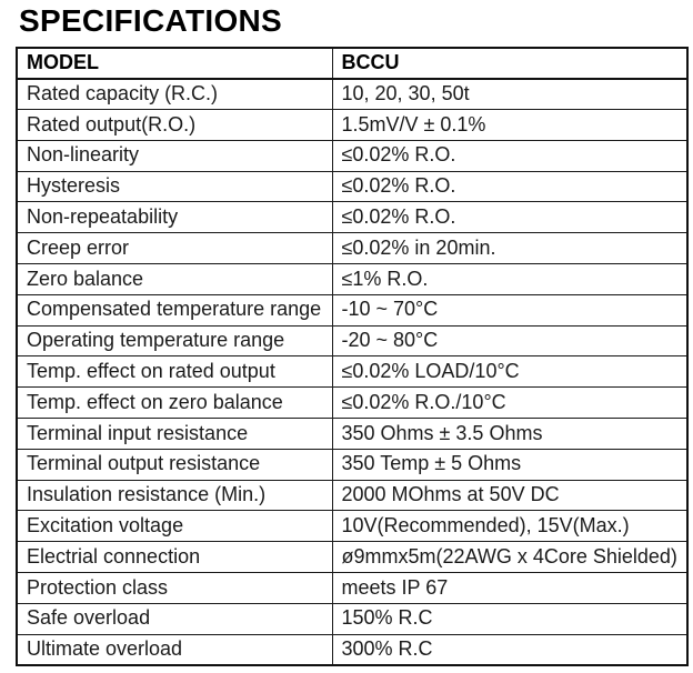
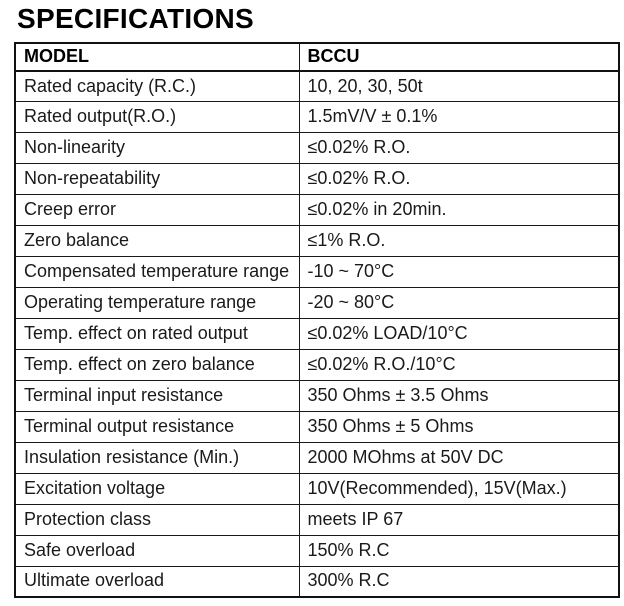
  SPECIFICATIONS
  MODEL	BCCU
  Rated capacity (R.C.)	10, 20, 30, 50t
  Rated output(R.O.)	1.5mV/V ± 0.1%
  Non-linearity	≤0.02% R.O.
- Hysteresis	≤0.02% R.O.
  Non-repeatability	≤0.02% R.O.
  Creep error	≤0.02% in 20min.
  Zero balance	≤1% R.O.
  Compensated temperature range	-10 ~ 70°C
  Operating temperature range	-20 ~ 80°C
  Temp. effect on rated output	≤0.02% LOAD/10°C
  Temp. effect on zero balance	≤0.02% R.O./10°C
  Terminal input resistance	350 Ohms ± 3.5 Ohms
- Terminal output resistance	350 Temp ± 5 Ohms
+ Terminal output resistance	350 Ohms ± 5 Ohms
  Insulation resistance (Min.)	2000 MOhms at 50V DC
  Excitation voltage	10V(Recommended), 15V(Max.)
- Electrial connection	ø9mmx5m(22AWG x 4Core Shielded)
  Protection class	meets IP 67
  Safe overload	150% R.C
  Ultimate overload	300% R.C
